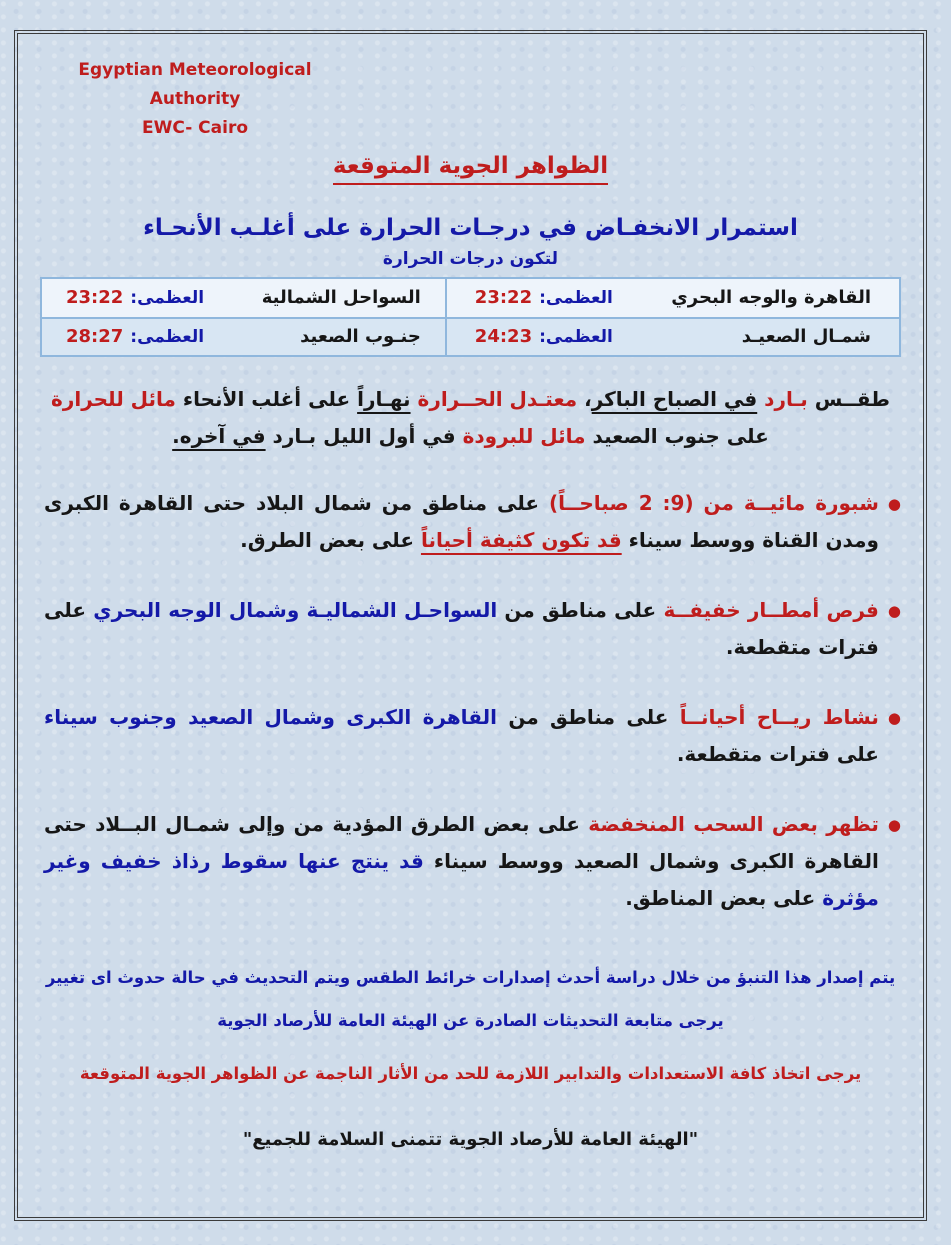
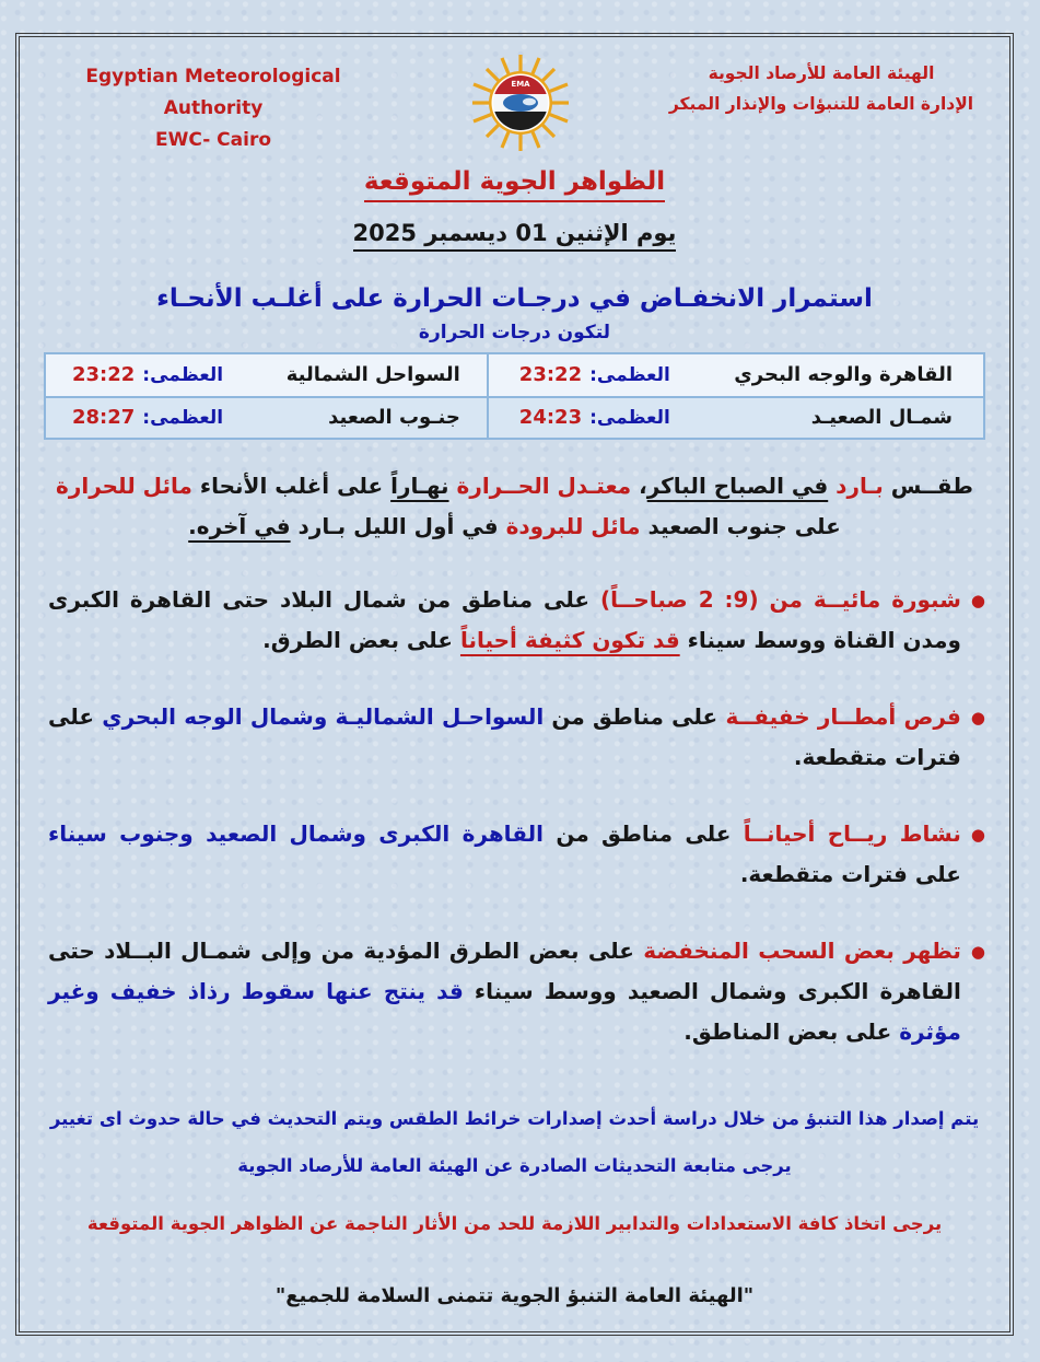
  Egyptian Meteorological Authority
  EWC- Cairo
+ EMA
+ الهيئة العامة للأرصاد الجوية
+ الإدارة العامة للتنبؤات والإنذار المبكر
  الظواهر الجوية المتوقعة
+ يوم الإثنين 01 ديسمبر 2025
  استمرار الانخفـاض في درجـات الحرارة على أغلـب الأنحـاء
  لتكون درجات الحرارة
  القاهرة والوجه البحري
  العظمى:
  23:22
  السواحل الشمالية
  العظمى:
  23:22
  شمـال الصعيـد
  العظمى:
  24:23
  جنـوب الصعيد
  العظمى:
  28:27
  طقــس بـارد في الصباح الباكر، معتـدل الحــرارة نهـاراً على أغلب الأنحاء مائل للحرارة على جنوب الصعيد مائل للبرودة في أول الليل بـارد في آخره.
  ●
  شبورة مائيــة من (2 :9 صباحــاً) على مناطق من شمال البلاد حتى القاهرة الكبرى ومدن القناة ووسط سيناء قد تكون كثيفة أحياناً على بعض الطرق.
  ●
  فرص أمطــار خفيفــة على مناطق من السواحـل الشماليـة وشمال الوجه البحري على فترات متقطعة.
  ●
  نشاط ريــاح أحيانــاً على مناطق من القاهرة الكبرى وشمال الصعيد وجنوب سيناء على فترات متقطعة.
  ●
  تظهر بعض السحب المنخفضة على بعض الطرق المؤدية من وإلى شمـال البــلاد حتى القاهرة الكبرى وشمال الصعيد ووسط سيناء قد ينتج عنها سقوط رذاذ خفيف وغير مؤثرة على بعض المناطق.
  يتم إصدار هذا التنبؤ من خلال دراسة أحدث إصدارات خرائط الطقس ويتم التحديث في حالة حدوث اى تغيير
  يرجى متابعة التحديثات الصادرة عن الهيئة العامة للأرصاد الجوية
  يرجى اتخاذ كافة الاستعدادات والتدابير اللازمة للحد من الأثار الناجمة عن الظواهر الجوية المتوقعة
- "الهيئة العامة للأرصاد الجوية تتمنى السلامة للجميع"
+ "الهيئة العامة التنبؤ الجوية تتمنى السلامة للجميع"
